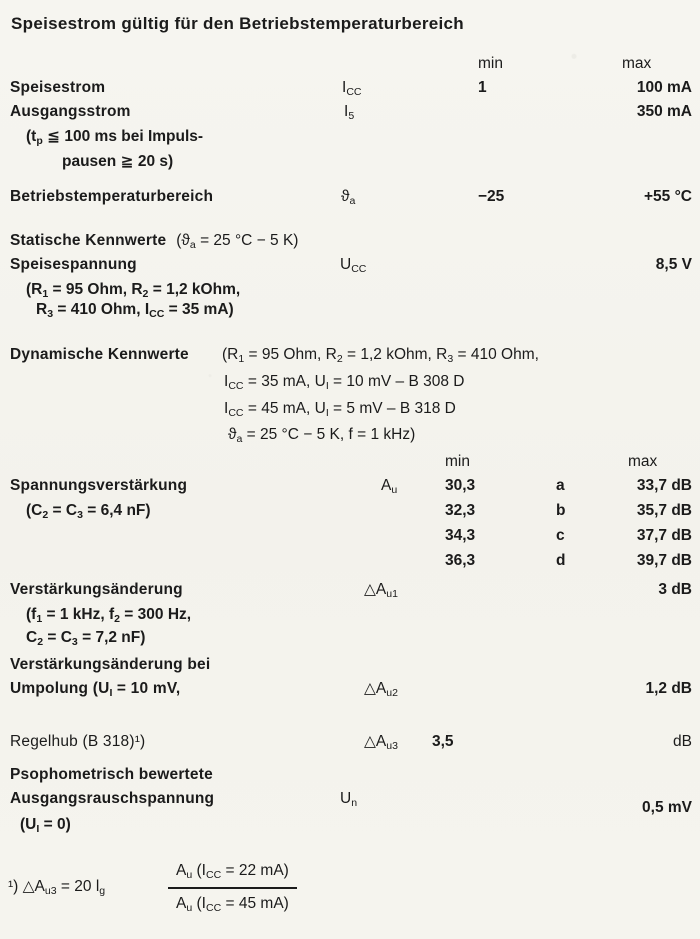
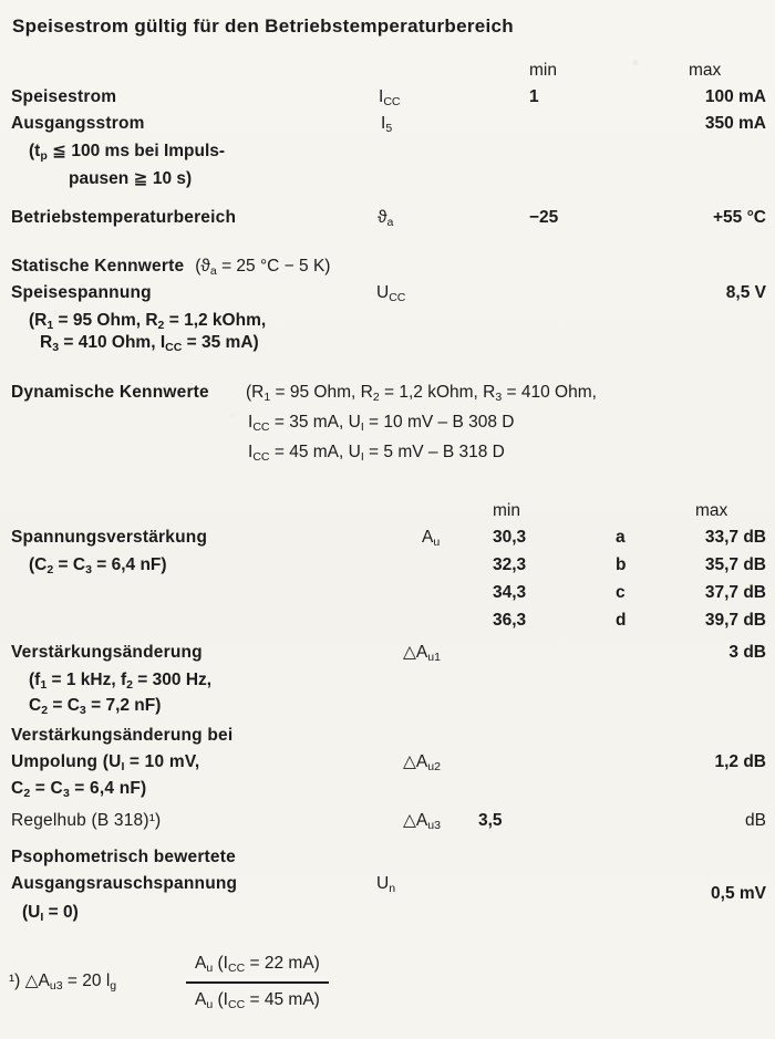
  Speisestrom gültig für den Betriebstemperaturbereich
  min
  max
  Speisestrom
  ICC
  1
  100 mA
  Ausgangsstrom
  I5
  350 mA
  (tp ≦ 100 ms bei Impuls-
- pausen ≧ 20 s)
+ pausen ≧ 10 s)
  Betriebstemperaturbereich
  ϑa
  −25
  +55 °C
  Statische Kennwerte (ϑa = 25 °C − 5 K)
  Speisespannung
  UCC
  8,5 V
  (R1 = 95 Ohm, R2 = 1,2 kOhm,
  R3 = 410 Ohm, ICC = 35 mA)
  Dynamische Kennwerte
  (R1 = 95 Ohm, R2 = 1,2 kOhm, R3 = 410 Ohm,
  ICC = 35 mA, UI = 10 mV – B 308 D
  ICC = 45 mA, UI = 5 mV – B 318 D
- ϑa = 25 °C − 5 K, f = 1 kHz)
  min
  max
  Spannungsverstärkung
  Au
  30,3
  a
  33,7 dB
  (C2 = C3 = 6,4 nF)
  32,3
  b
  35,7 dB
  34,3
  c
  37,7 dB
  36,3
  d
  39,7 dB
  Verstärkungsänderung
  △Au1
  3 dB
  (f1 = 1 kHz, f2 = 300 Hz,
  C2 = C3 = 7,2 nF)
  Verstärkungsänderung bei
  Umpolung (UI = 10 mV,
  △Au2
  1,2 dB
+ C2 = C3 = 6,4 nF)
  Regelhub (B 318)¹)
  △Au3
  3,5
  dB
  Psophometrisch bewertete
  Ausgangsrauschspannung
  Un
  0,5 mV
  (UI = 0)
  ¹) △Au3 = 20 lg
  Au (ICC = 22 mA)
  Au (ICC = 45 mA)
